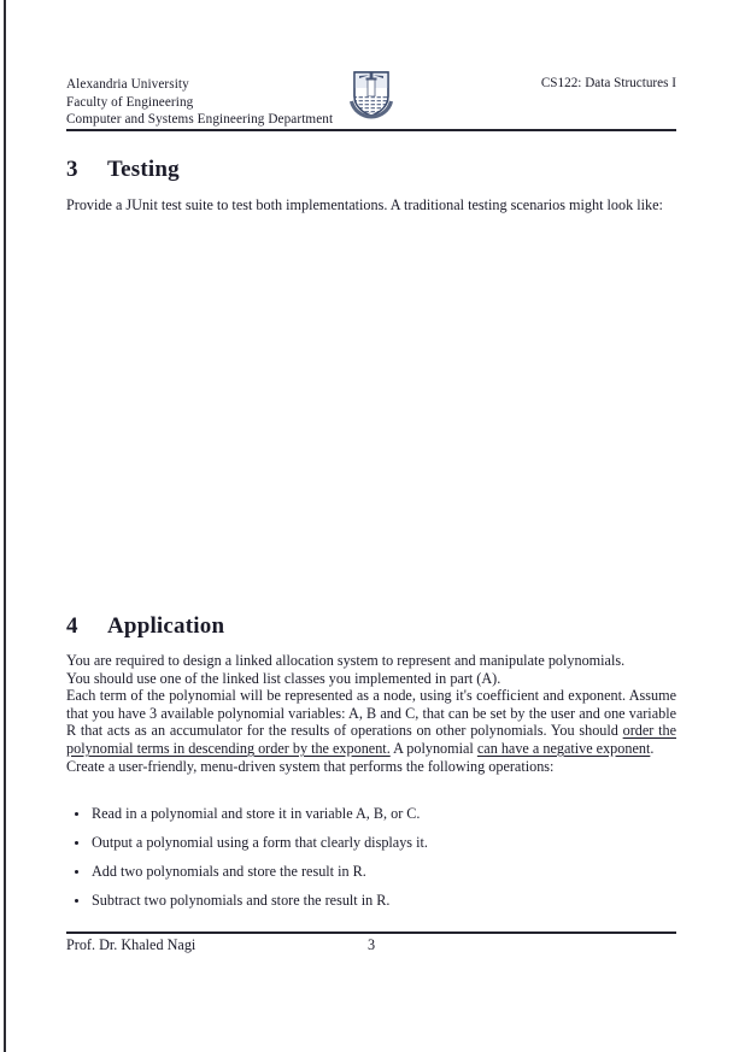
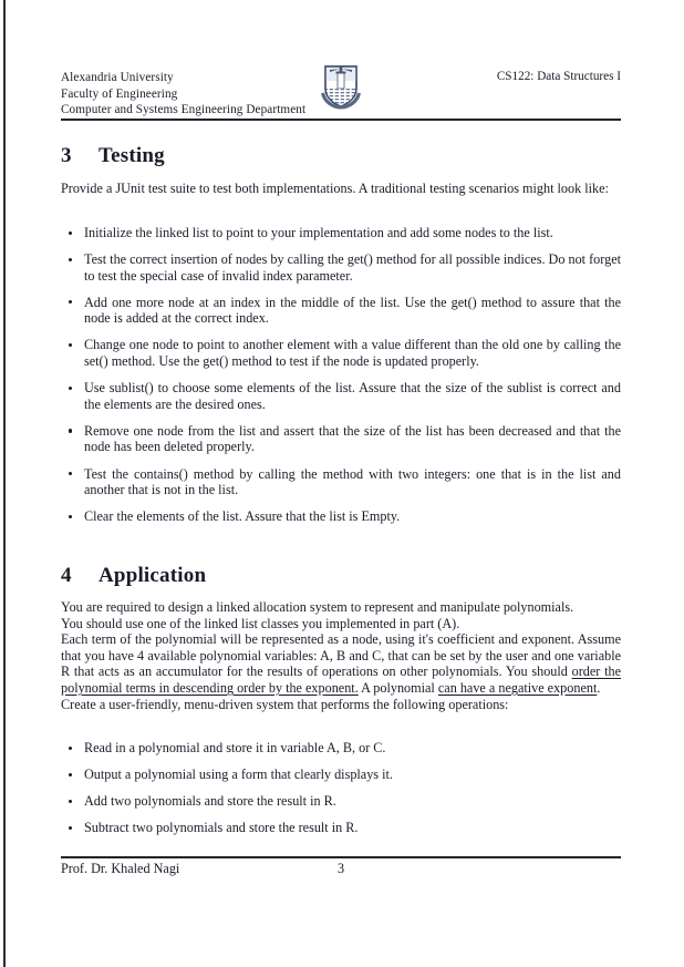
  Alexandria University
  Faculty of Engineering
  Computer and Systems Engineering Department
  CS122: Data Structures I
  3 Testing
  Provide a JUnit test suite to test both implementations. A traditional testing scenarios might look like:
+ Initialize the linked list to point to your implementation and add some nodes to the list.
+ Test the correct insertion of nodes by calling the get() method for all possible indices. Do not forget to test the special case of invalid index parameter.
+ Add one more node at an index in the middle of the list. Use the get() method to assure that the node is added at the correct index.
+ Change one node to point to another element with a value different than the old one by calling the set() method. Use the get() method to test if the node is updated properly.
+ Use sublist() to choose some elements of the list. Assure that the size of the sublist is correct and the elements are the desired ones.
+ Remove one node from the list and assert that the size of the list has been decreased and that the node has been deleted properly.
+ Test the contains() method by calling the method with two integers: one that is in the list and another that is not in the list.
+ Clear the elements of the list. Assure that the list is Empty.
  4 Application
  You are required to design a linked allocation system to represent and manipulate polynomials.
  You should use one of the linked list classes you implemented in part (A).
- Each term of the polynomial will be represented as a node, using it's coefficient and exponent. Assume that you have 3 available polynomial variables: A, B and C, that can be set by the user and one variable R that acts as an accumulator for the results of operations on other polynomials. You should order the polynomial terms in descending order by the exponent. A polynomial can have a negative exponent.
+ Each term of the polynomial will be represented as a node, using it's coefficient and exponent. Assume that you have 4 available polynomial variables: A, B and C, that can be set by the user and one variable R that acts as an accumulator for the results of operations on other polynomials. You should order the polynomial terms in descending order by the exponent. A polynomial can have a negative exponent.
  Create a user-friendly, menu-driven system that performs the following operations:
  Read in a polynomial and store it in variable A, B, or C.
  Output a polynomial using a form that clearly displays it.
  Add two polynomials and store the result in R.
  Subtract two polynomials and store the result in R.
  Prof. Dr. Khaled Nagi
  3
